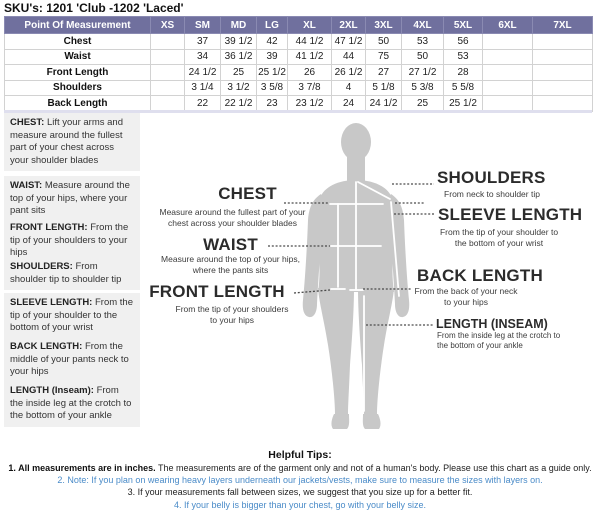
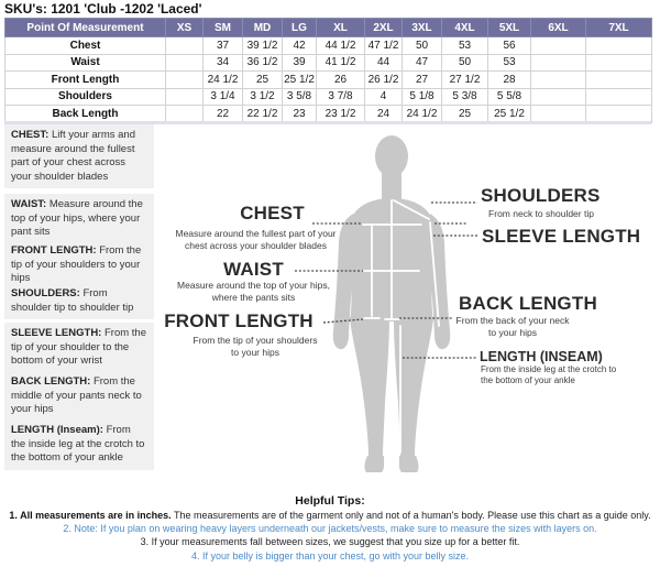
  SKU's: 1201 'Club -1202 'Laced'
  Point Of Measurement	XS	SM	MD	LG	XL	2XL	3XL	4XL	5XL	6XL	7XL
  Chest		37	39 1/2	42	44 1/2	47 1/2	50	53	56
- Waist		34	36 1/2	39	41 1/2	44	75	50	53
+ Waist		34	36 1/2	39	41 1/2	44	47	50	53
  Front Length		24 1/2	25	25 1/2	26	26 1/2	27	27 1/2	28
  Shoulders		3 1/4	3 1/2	3 5/8	3 7/8	4	5 1/8	5 3/8	5 5/8
  Back Length		22	22 1/2	23	23 1/2	24	24 1/2	25	25 1/2
  CHEST: Lift your arms and measure around the fullest part of your chest across your shoulder blades
  WAIST: Measure around the top of your hips, where your pant sits
  FRONT LENGTH: From the tip of your shoulders to your hips
  SHOULDERS: From shoulder tip to shoulder tip
  SLEEVE LENGTH: From the tip of your shoulder to the bottom of your wrist
  BACK LENGTH: From the middle of your pants neck to your hips
  LENGTH (Inseam): From the inside leg at the crotch to the bottom of your ankle
  CHEST
  Measure around the fullest part of your chest across your shoulder blades
  WAIST
  Measure around the top of your hips, where the pants sits
  FRONT LENGTH
  From the tip of your shoulders to your hips
  SHOULDERS
  From neck to shoulder tip
  SLEEVE LENGTH
- From the tip of your shoulder to the bottom of your wrist
  BACK LENGTH
  From the back of your neck to your hips
  LENGTH (INSEAM)
  From the inside leg at the crotch to the bottom of your ankle
  Helpful Tips:
  1. All measurements are in inches. The measurements are of the garment only and not of a human's body. Please use this chart as a guide only.
  2. Note: If you plan on wearing heavy layers underneath our jackets/vests, make sure to measure the sizes with layers on.
  3. If your measurements fall between sizes, we suggest that you size up for a better fit.
  4. If your belly is bigger than your chest, go with your belly size.
